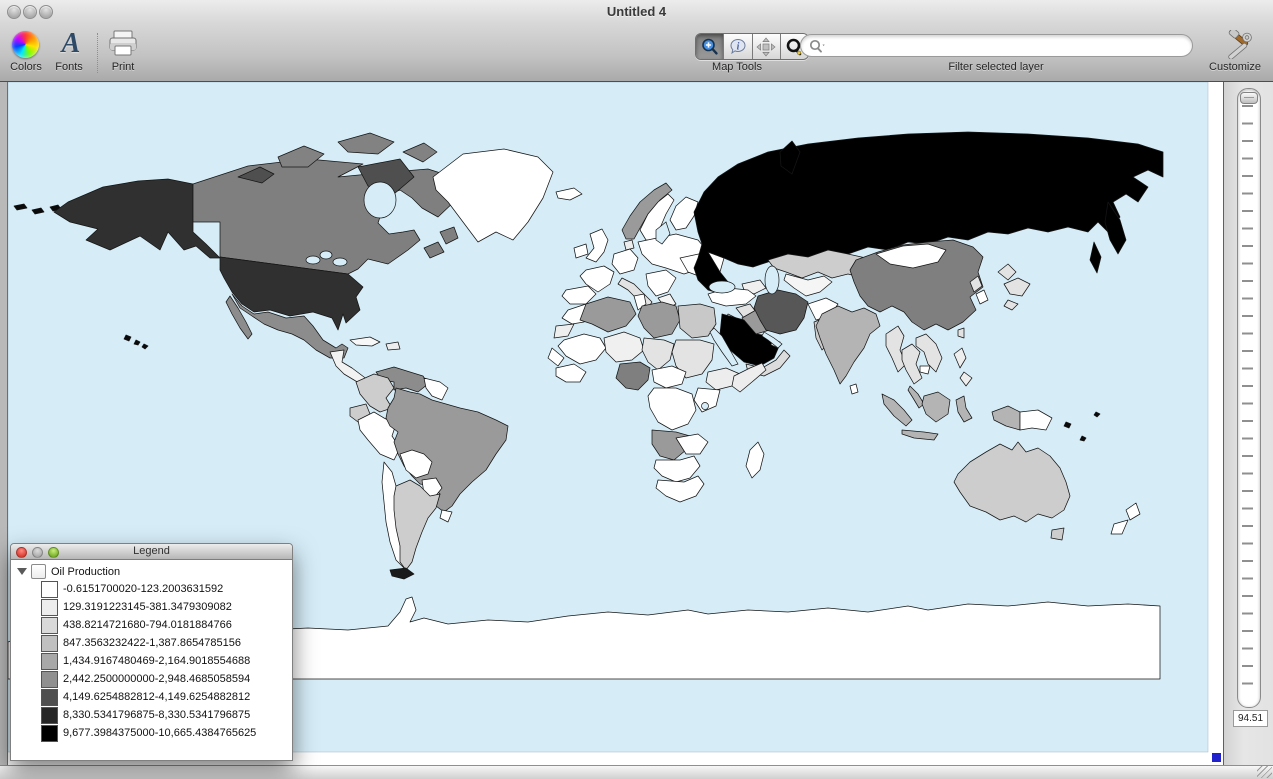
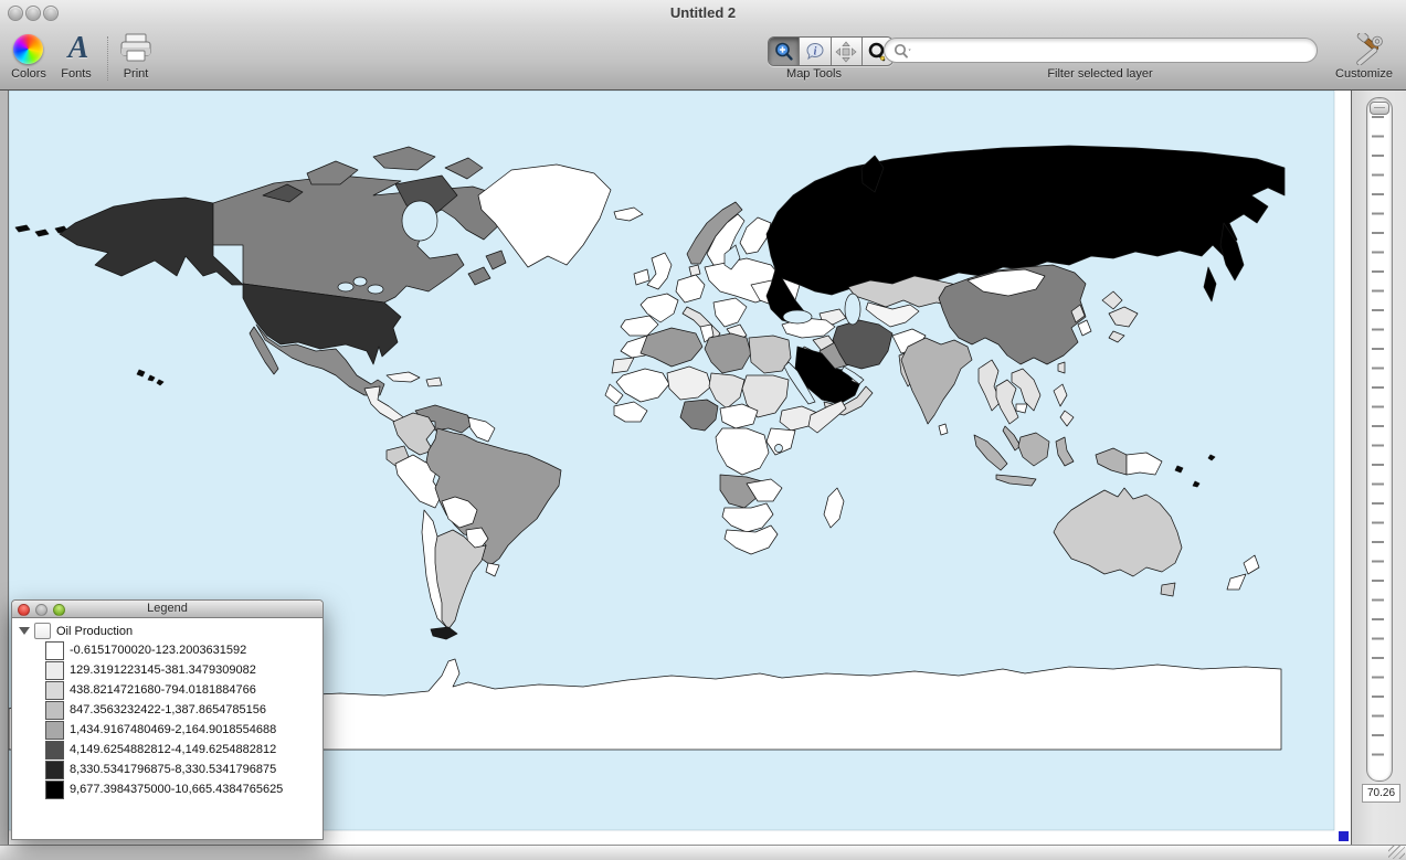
- Untitled 4
+ Untitled 2
  Colors
  A
  Fonts
  Print
  i
  Map Tools
  Filter selected layer
  Customize
- 94.51
+ 70.26
  Legend
  Oil Production
  -0.6151700020-123.2003631592
  129.3191223145-381.3479309082
  438.8214721680-794.0181884766
  847.3563232422-1,387.8654785156
  1,434.9167480469-2,164.9018554688
- 2,442.2500000000-2,948.4685058594
  4,149.6254882812-4,149.6254882812
  8,330.5341796875-8,330.5341796875
  9,677.3984375000-10,665.4384765625
